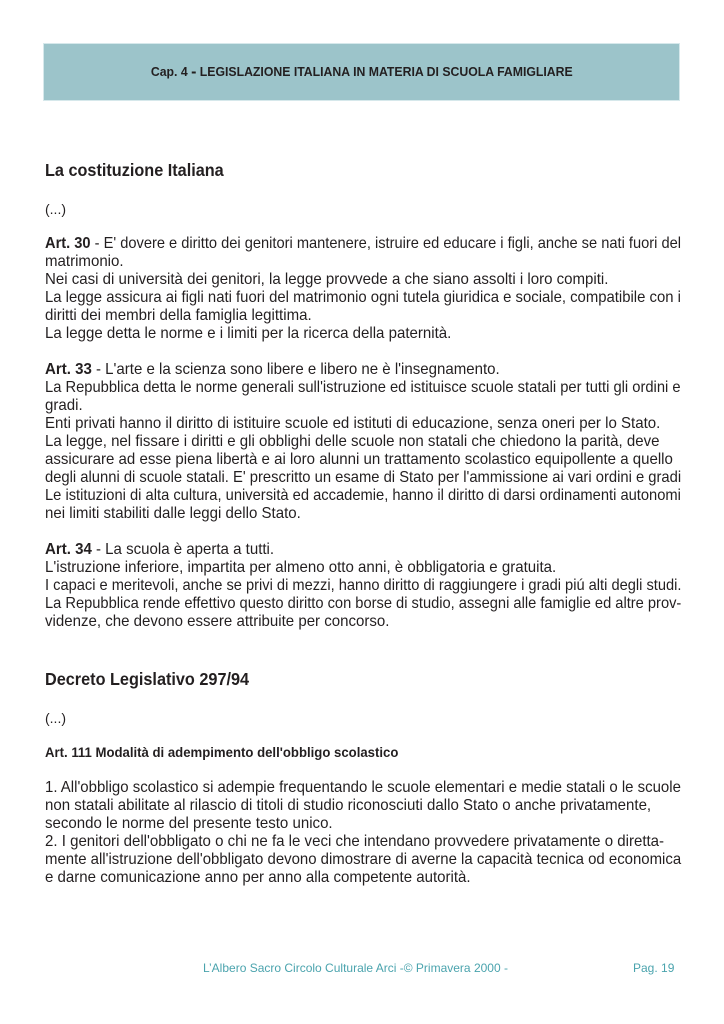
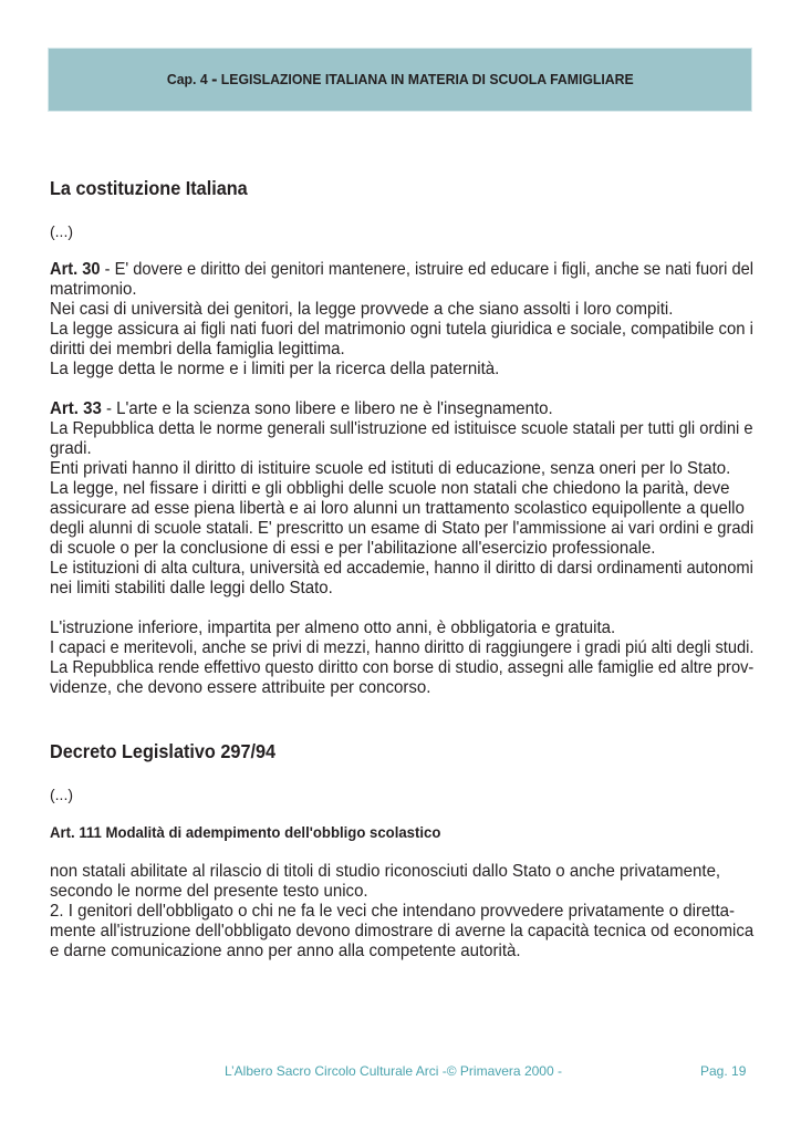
  Cap. 4 - LEGISLAZIONE ITALIANA IN MATERIA DI SCUOLA FAMIGLIARE
  La costituzione Italiana
  (...)
  Art. 30 - E' dovere e diritto dei genitori mantenere, istruire ed educare i figli, anche se nati fuori del
  matrimonio.
  Nei casi di università dei genitori, la legge provvede a che siano assolti i loro compiti.
  La legge assicura ai figli nati fuori del matrimonio ogni tutela giuridica e sociale, compatibile con i
  diritti dei membri della famiglia legittima.
  La legge detta le norme e i limiti per la ricerca della paternità.
  Art. 33 - L'arte e la scienza sono libere e libero ne è l'insegnamento.
  La Repubblica detta le norme generali sull'istruzione ed istituisce scuole statali per tutti gli ordini e
  gradi.
  Enti privati hanno il diritto di istituire scuole ed istituti di educazione, senza oneri per lo Stato.
  La legge, nel fissare i diritti e gli obblighi delle scuole non statali che chiedono la parità, deve
  assicurare ad esse piena libertà e ai loro alunni un trattamento scolastico equipollente a quello
  degli alunni di scuole statali. E' prescritto un esame di Stato per l'ammissione ai vari ordini e gradi
+ di scuole o per la conclusione di essi e per l'abilitazione all'esercizio professionale.
  Le istituzioni di alta cultura, università ed accademie, hanno il diritto di darsi ordinamenti autonomi
  nei limiti stabiliti dalle leggi dello Stato.
- Art. 34 - La scuola è aperta a tutti.
  L'istruzione inferiore, impartita per almeno otto anni, è obbligatoria e gratuita.
  I capaci e meritevoli, anche se privi di mezzi, hanno diritto di raggiungere i gradi piú alti degli studi.
  La Repubblica rende effettivo questo diritto con borse di studio, assegni alle famiglie ed altre prov-
  videnze, che devono essere attribuite per concorso.
  Decreto Legislativo 297/94
  (...)
  Art. 111 Modalità di adempimento dell'obbligo scolastico
- 1. All'obbligo scolastico si adempie frequentando le scuole elementari e medie statali o le scuole
  non statali abilitate al rilascio di titoli di studio riconosciuti dallo Stato o anche privatamente,
  secondo le norme del presente testo unico.
  2. I genitori dell'obbligato o chi ne fa le veci che intendano provvedere privatamente o diretta-
  mente all'istruzione dell'obbligato devono dimostrare di averne la capacità tecnica od economica
  e darne comunicazione anno per anno alla competente autorità.
  L’Albero Sacro Circolo Culturale Arci -© Primavera 2000 -
  Pag. 19
